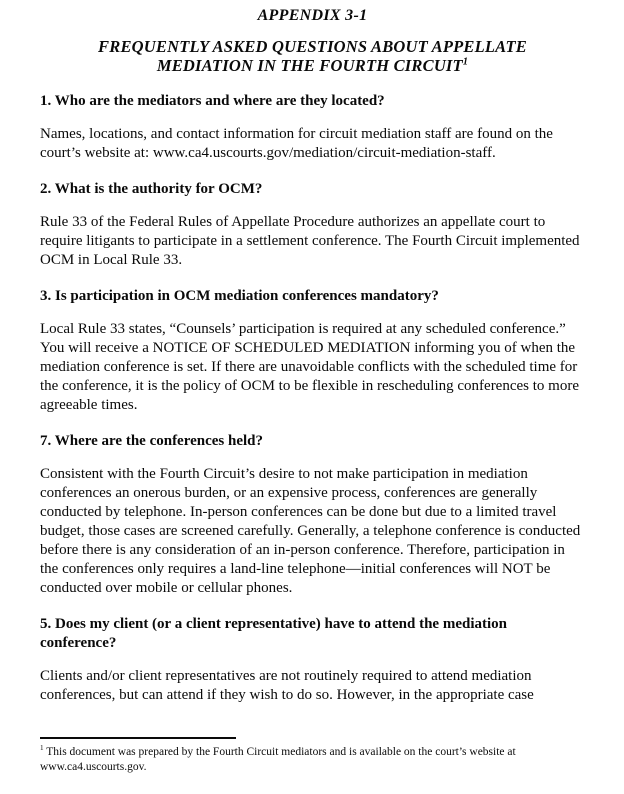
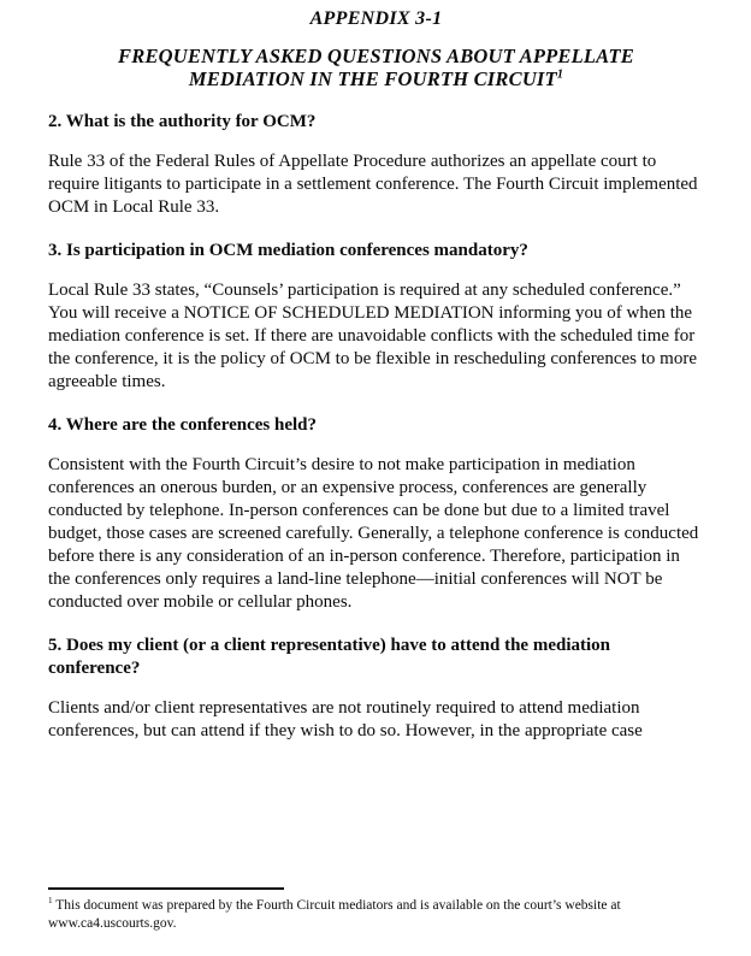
  APPENDIX 3-1
  FREQUENTLY ASKED QUESTIONS ABOUT APPELLATE
  MEDIATION IN THE FOURTH CIRCUIT1
- 1. Who are the mediators and where are they located?
- Names, locations, and contact information for circuit mediation staff are found on the court’s website at: www.ca4.uscourts.gov/mediation/circuit-mediation-staff.
  2. What is the authority for OCM?
  Rule 33 of the Federal Rules of Appellate Procedure authorizes an appellate court to require litigants to participate in a settlement conference. The Fourth Circuit implemented OCM in Local Rule 33.
  3. Is participation in OCM mediation conferences mandatory?
  Local Rule 33 states, “Counsels’ participation is required at any scheduled conference.” You will receive a NOTICE OF SCHEDULED MEDIATION informing you of when the mediation conference is set. If there are unavoidable conflicts with the scheduled time for the conference, it is the policy of OCM to be flexible in rescheduling conferences to more agreeable times.
- 7. Where are the conferences held?
+ 4. Where are the conferences held?
  Consistent with the Fourth Circuit’s desire to not make participation in mediation conferences an onerous burden, or an expensive process, conferences are generally conducted by telephone. In-person conferences can be done but due to a limited travel budget, those cases are screened carefully. Generally, a telephone conference is conducted before there is any consideration of an in-person conference. Therefore, participation in the conferences only requires a land-line telephone—initial conferences will NOT be conducted over mobile or cellular phones.
  5. Does my client (or a client representative) have to attend the mediation conference?
  Clients and/or client representatives are not routinely required to attend mediation conferences, but can attend if they wish to do so. However, in the appropriate case
  1 This document was prepared by the Fourth Circuit mediators and is available on the court’s website at www.ca4.uscourts.gov.
